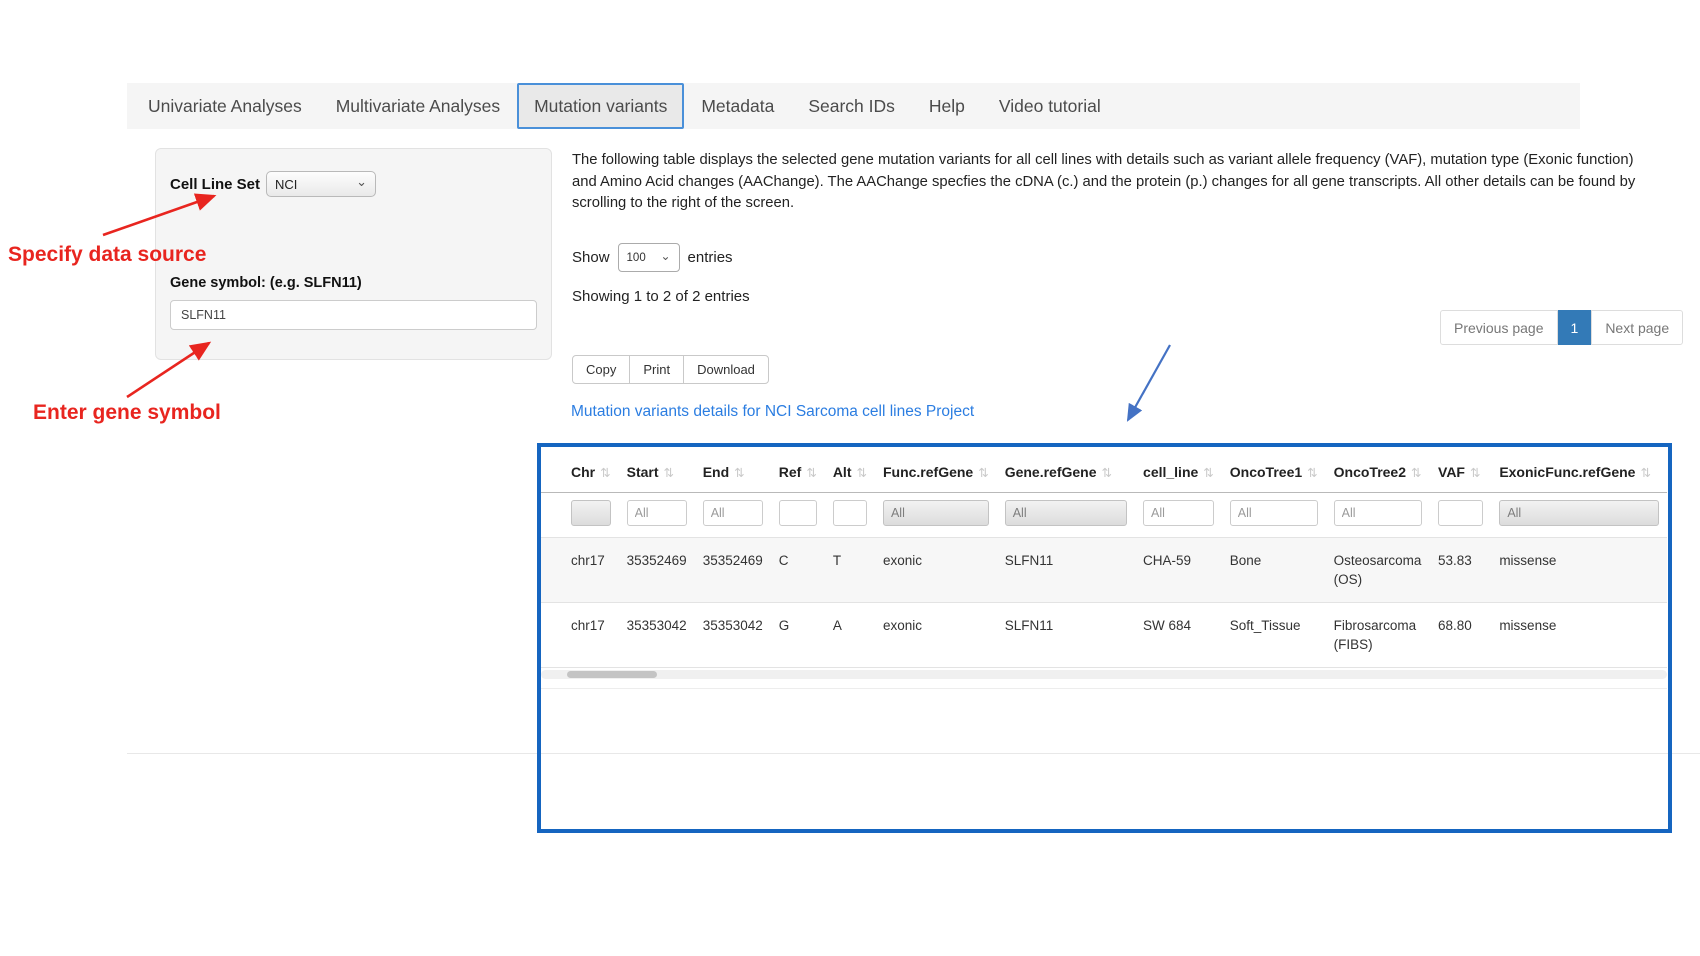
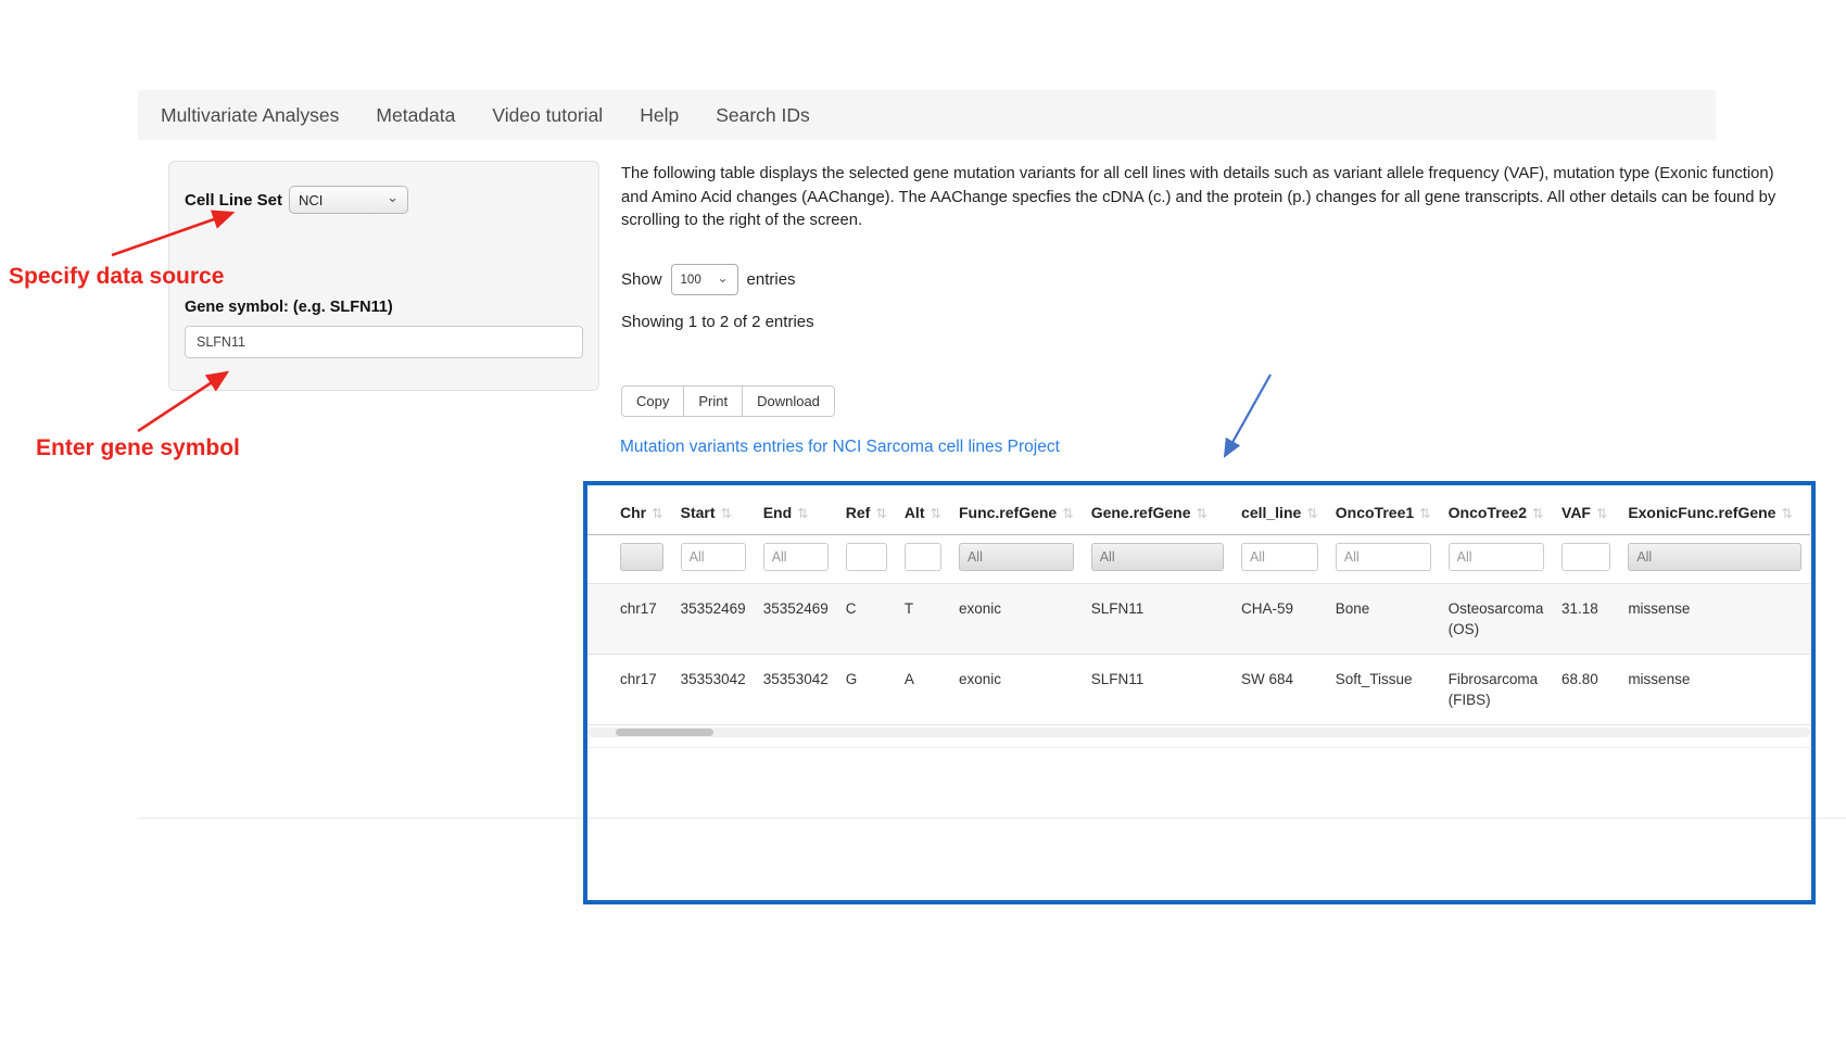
- Univariate Analyses
  Multivariate Analyses
- Mutation variants
  Metadata
- Search IDs
+ Video tutorial
  Help
- Video tutorial
+ Search IDs
  Cell Line Set
  NCI
  ⌄
  Gene symbol: (e.g. SLFN11)
  SLFN11
  Specify data source
  Enter gene symbol
  The following table displays the selected gene mutation variants for all cell lines with details such as variant allele frequency (VAF), mutation type (Exonic function) and Amino Acid changes (AAChange). The AAChange specfies the cDNA (c.) and the protein (p.) changes for all gene transcripts. All other details can be found by scrolling to the right of the screen.
  Show
  100
  ⌄
  entries
  Showing 1 to 2 of 2 entries
  Copy
  Print
  Download
- Mutation variants details for NCI Sarcoma cell lines Project
+ Mutation variants entries for NCI Sarcoma cell lines Project
- Previous page
- 1
- Next page
  Chr ⇅	Start ⇅	End ⇅	Ref ⇅	Alt ⇅	Func.refGene ⇅	Gene.refGene ⇅	cell_line ⇅	OncoTree1 ⇅	OncoTree2 ⇅	VAF ⇅	ExonicFunc.refGene ⇅
  	All	All			All	All	All	All	All		All
- chr17	35352469	35352469	C	T	exonic	SLFN11	CHA-59	Bone	Osteosarcoma (OS)	53.83	missense
+ chr17	35352469	35352469	C	T	exonic	SLFN11	CHA-59	Bone	Osteosarcoma (OS)	31.18	missense
  chr17	35353042	35353042	G	A	exonic	SLFN11	SW 684	Soft_Tissue	Fibrosarcoma (FIBS)	68.80	missense
